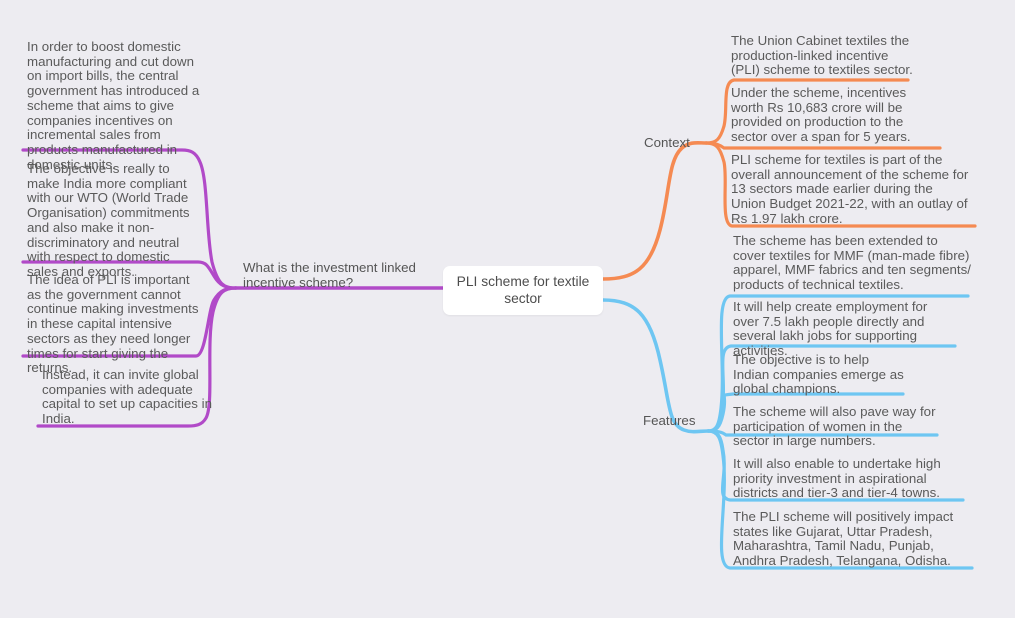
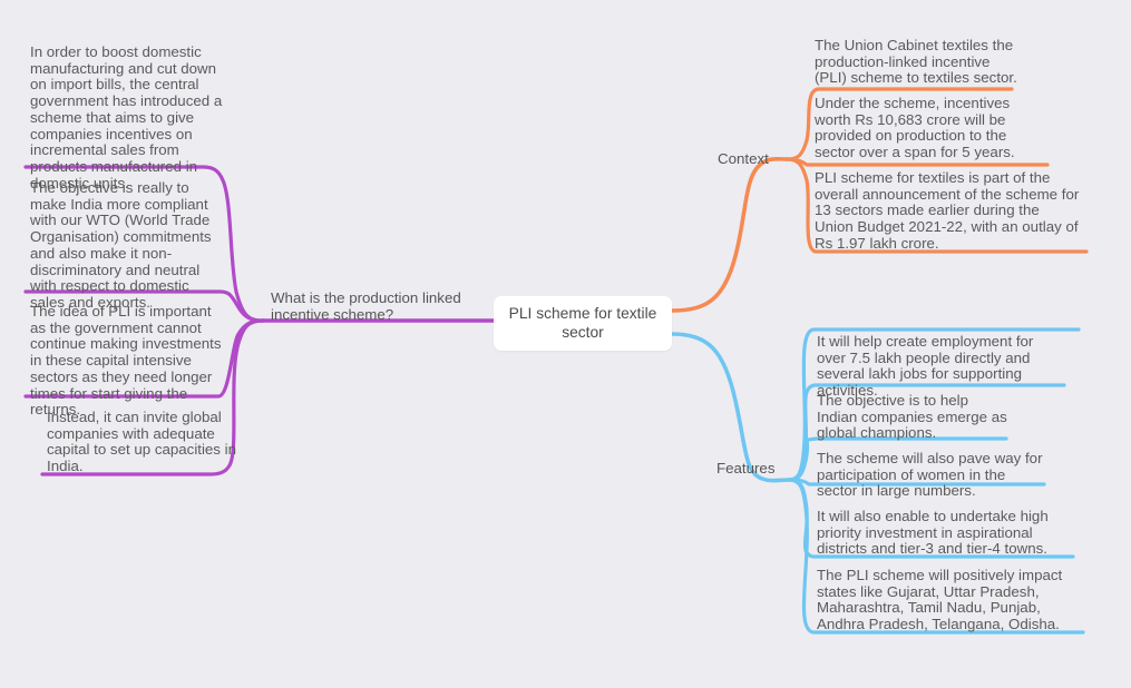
  PLI scheme for textile sector
- What is the investment linked incentive scheme?
+ What is the production linked incentive scheme?
  In order to boost domestic manufacturing and cut down on import bills, the central government has introduced a scheme that aims to give companies incentives on incremental sales from products manufactured in domestic units.
  The objective is really to make India more compliant with our WTO (World Trade Organisation) commitments and also make it non-discriminatory and neutral with respect to domestic sales and exports.
  The idea of PLI is important as the government cannot continue making investments in these capital intensive sectors as they need longer times for start giving the returns.
  Instead, it can invite global companies with adequate capital to set up capacities in India.
  Context
  The Union Cabinet textiles the production-linked incentive (PLI) scheme to textiles sector.
  Under the scheme, incentives worth Rs 10,683 crore will be provided on production to the sector over a span for 5 years.
  PLI scheme for textiles is part of the overall announcement of the scheme for 13 sectors made earlier during the Union Budget 2021-22, with an outlay of Rs 1.97 lakh crore.
  Features
- The scheme has been extended to cover textiles for MMF (man-made fibre) apparel, MMF fabrics and ten segments/ products of technical textiles.
  It will help create employment for over 7.5 lakh people directly and several lakh jobs for supporting activities.
  The objective is to help Indian companies emerge as global champions.
  The scheme will also pave way for participation of women in the sector in large numbers.
  It will also enable to undertake high priority investment in aspirational districts and tier-3 and tier-4 towns.
  The PLI scheme will positively impact states like Gujarat, Uttar Pradesh, Maharashtra, Tamil Nadu, Punjab, Andhra Pradesh, Telangana, Odisha.
